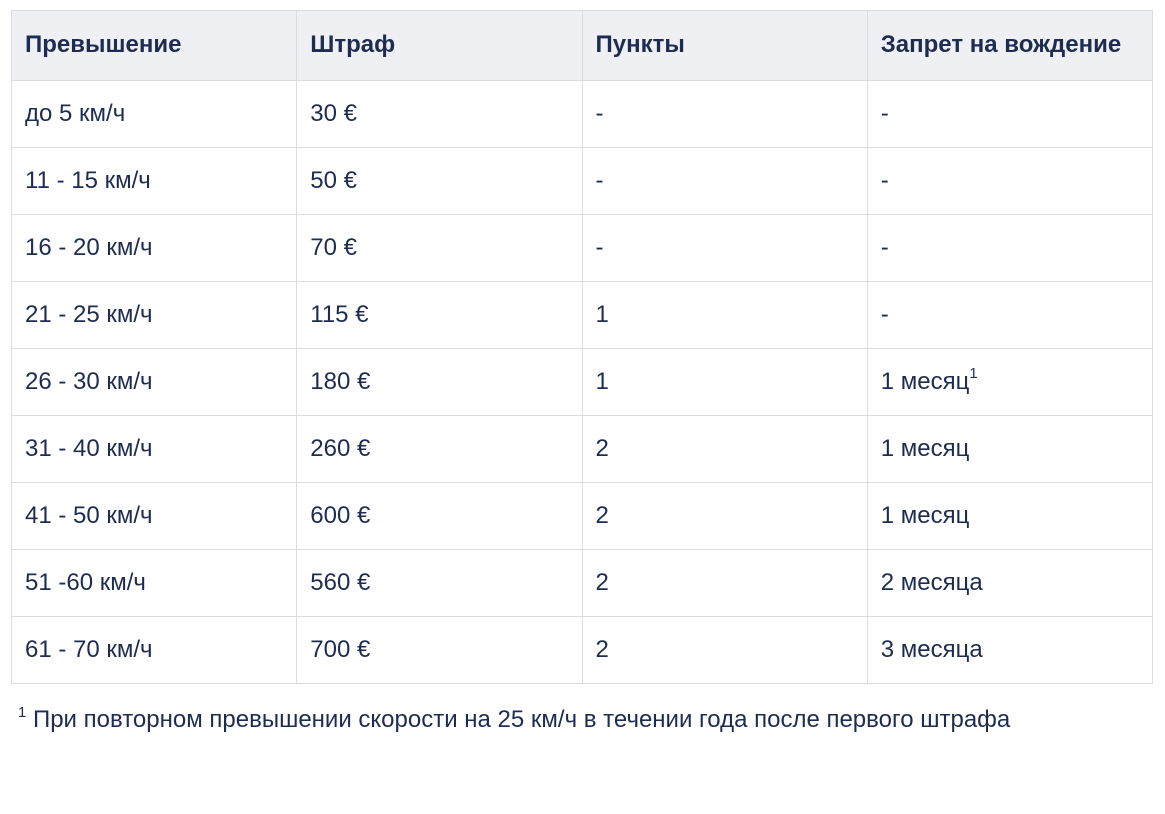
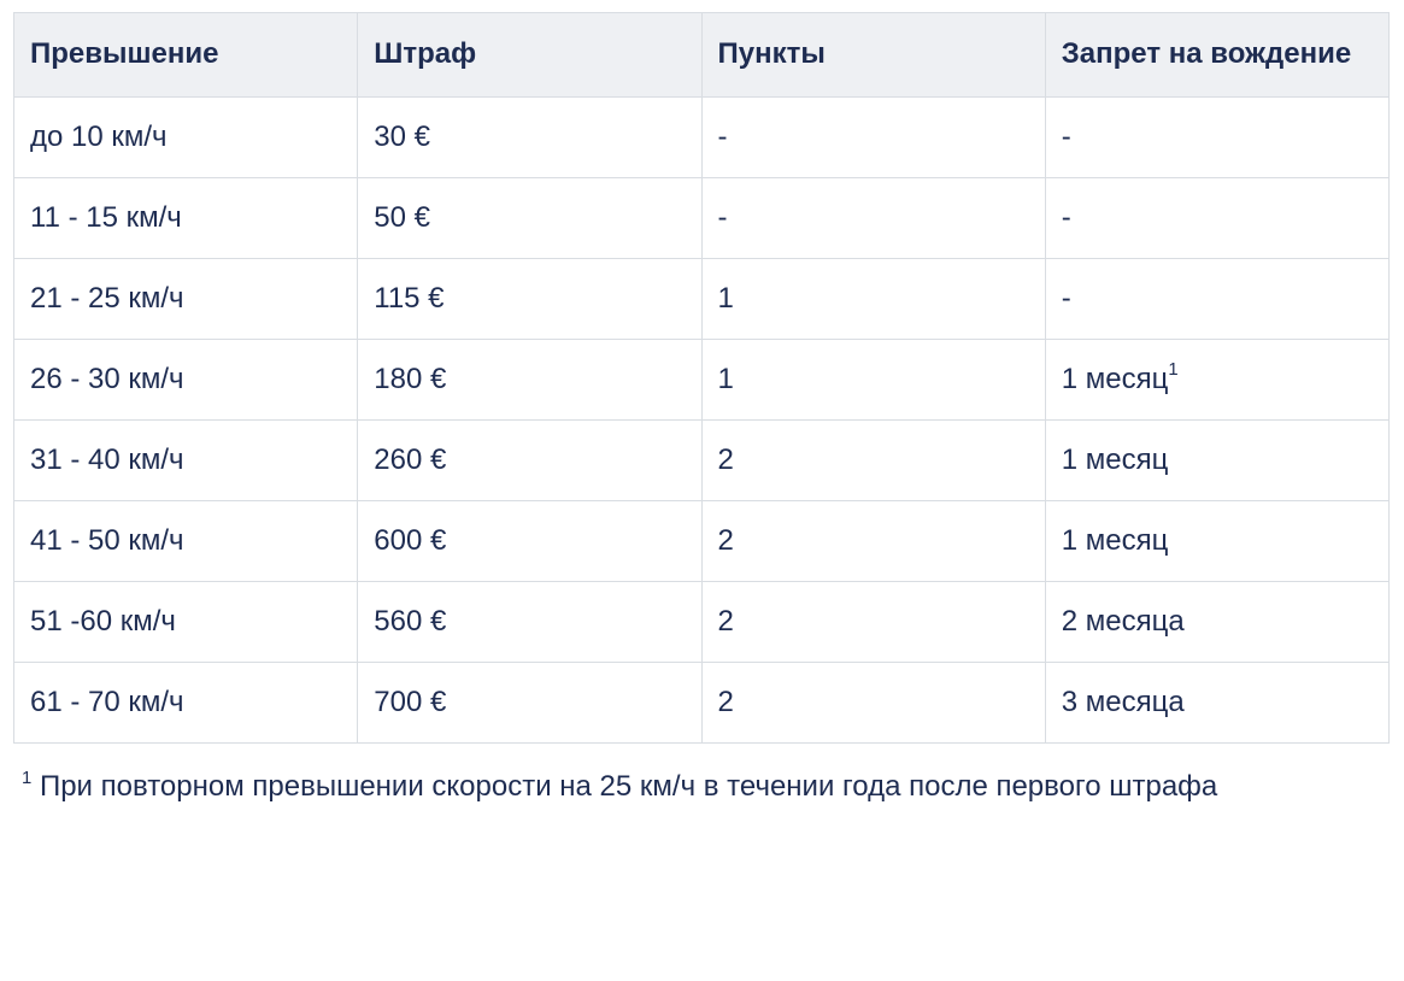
  Превышение	Штраф	Пункты	Запрет на вождение
- до 5 км/ч	30 €	-	-
+ до 10 км/ч	30 €	-	-
  11 - 15 км/ч	50 €	-	-
- 16 - 20 км/ч	70 €	-	-
  21 - 25 км/ч	115 €	1	-
  26 - 30 км/ч	180 €	1	1 месяц1
  31 - 40 км/ч	260 €	2	1 месяц
  41 - 50 км/ч	600 €	2	1 месяц
  51 -60 км/ч	560 €	2	2 месяца
  61 - 70 км/ч	700 €	2	3 месяца
  1 При повторном превышении скорости на 25 км/ч в течении года после первого штрафа
